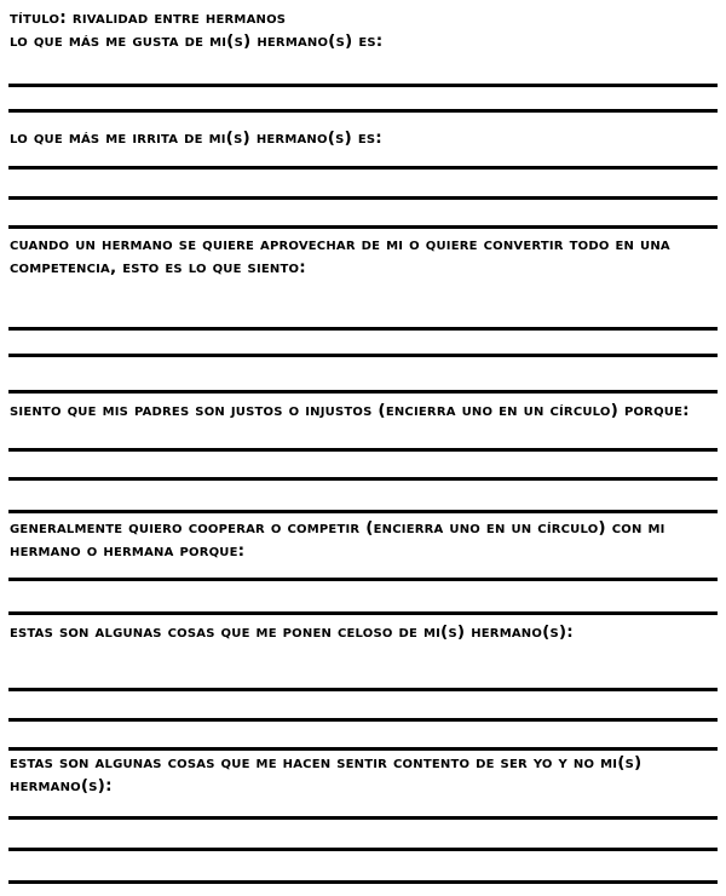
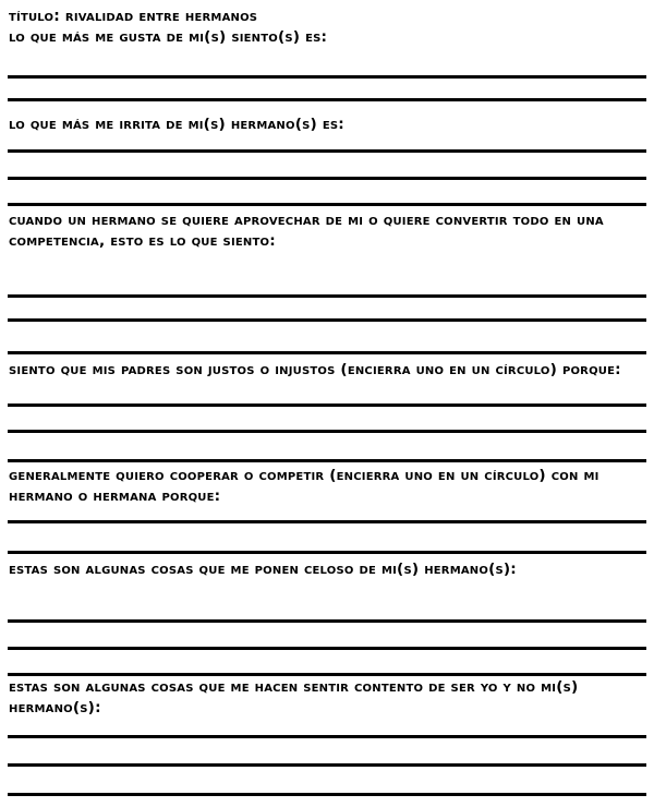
  título: rivalidad entre hermanos
- lo que más me gusta de mi(s) hermano(s) es:
+ lo que más me gusta de mi(s) siento(s) es:
  lo que más me irrita de mi(s) hermano(s) es:
  cuando un hermano se quiere aprovechar de mi o quiere convertir todo en una competencia, esto es lo que siento:
  siento que mis padres son justos o injustos (encierra uno en un círculo) porque:
  generalmente quiero cooperar o competir (encierra uno en un círculo) con mi hermano o hermana porque:
  estas son algunas cosas que me ponen celoso de mi(s) hermano(s):
  estas son algunas cosas que me hacen sentir contento de ser yo y no mi(s) hermano(s):
